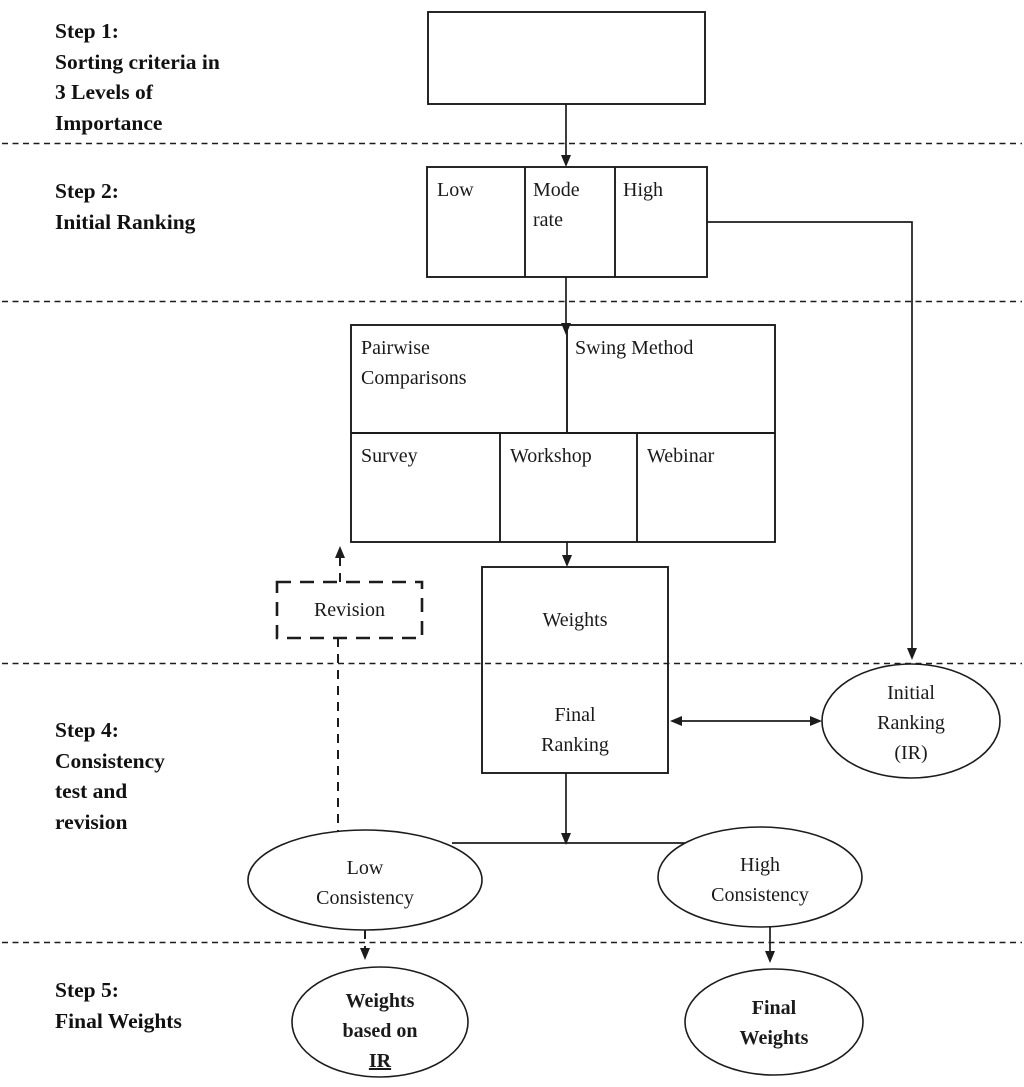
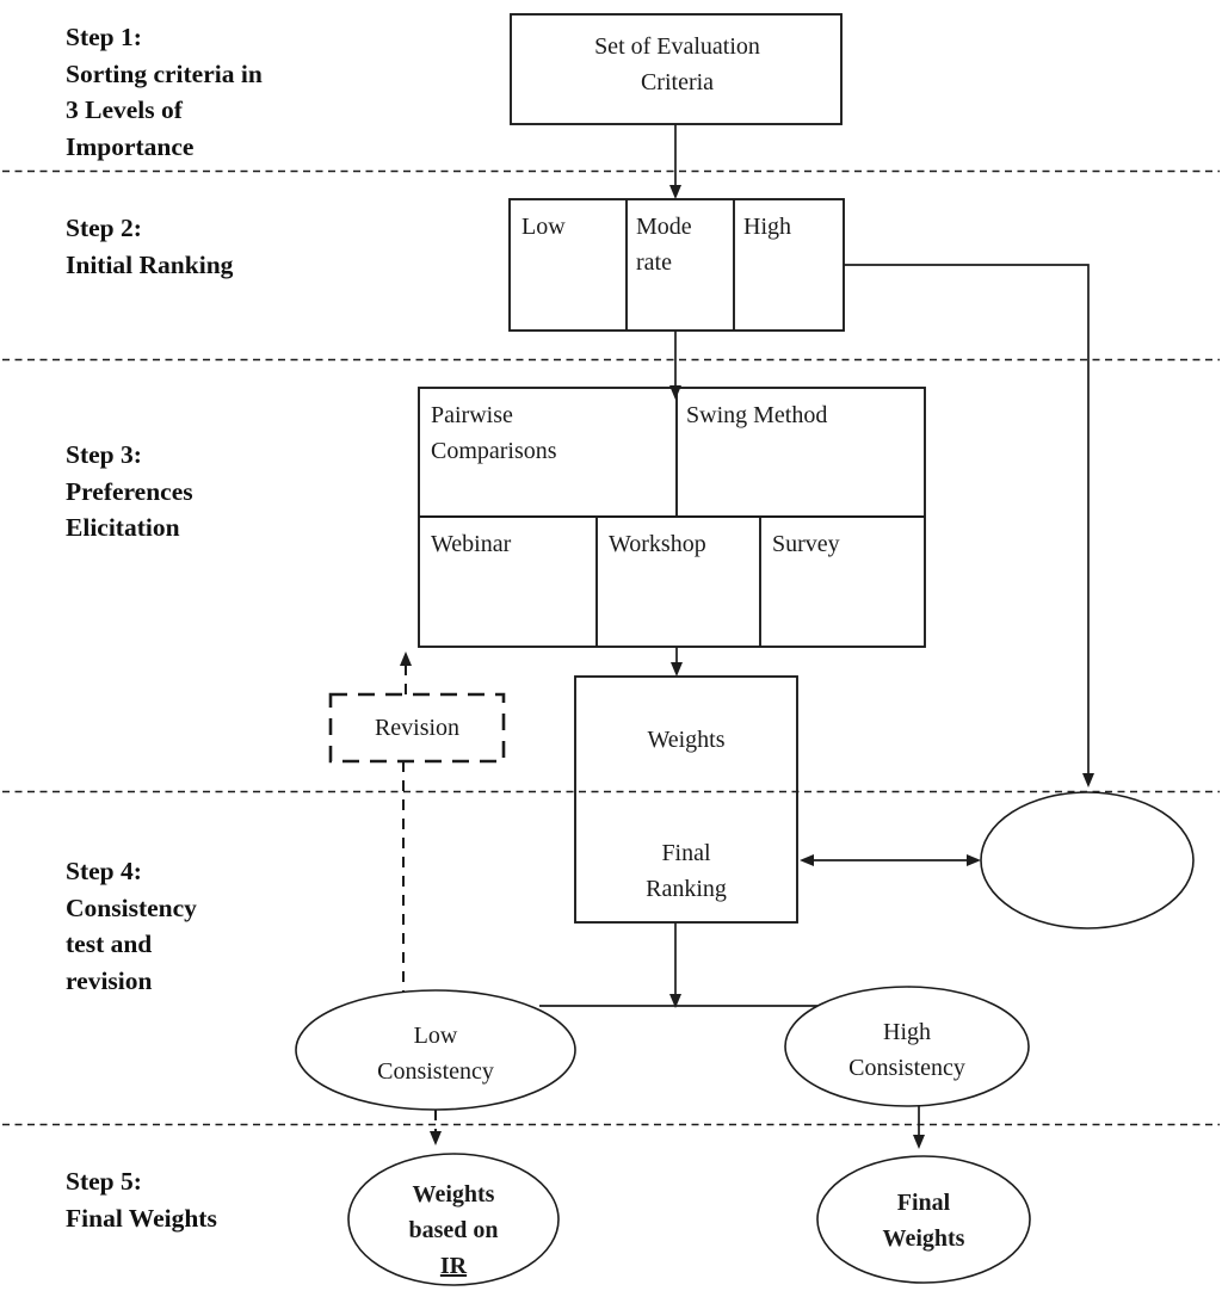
  Step 1:
  Sorting criteria in
  3 Levels of
  Importance
  Step 2:
  Initial Ranking
+ Step 3:
+ Preferences
+ Elicitation
  Step 4:
  Consistency
  test and
  revision
  Step 5:
  Final Weights
+ Set of Evaluation Criteria
  Low
  Mode rate
  High
  Pairwise Comparisons
  Swing Method
- Survey
+ Webinar
  Workshop
- Webinar
+ Survey
  Revision
  Weights
  Final Ranking
- Initial Ranking (IR)
  Low Consistency
  High Consistency
  Weights
  based on
  IR
  Final Weights
